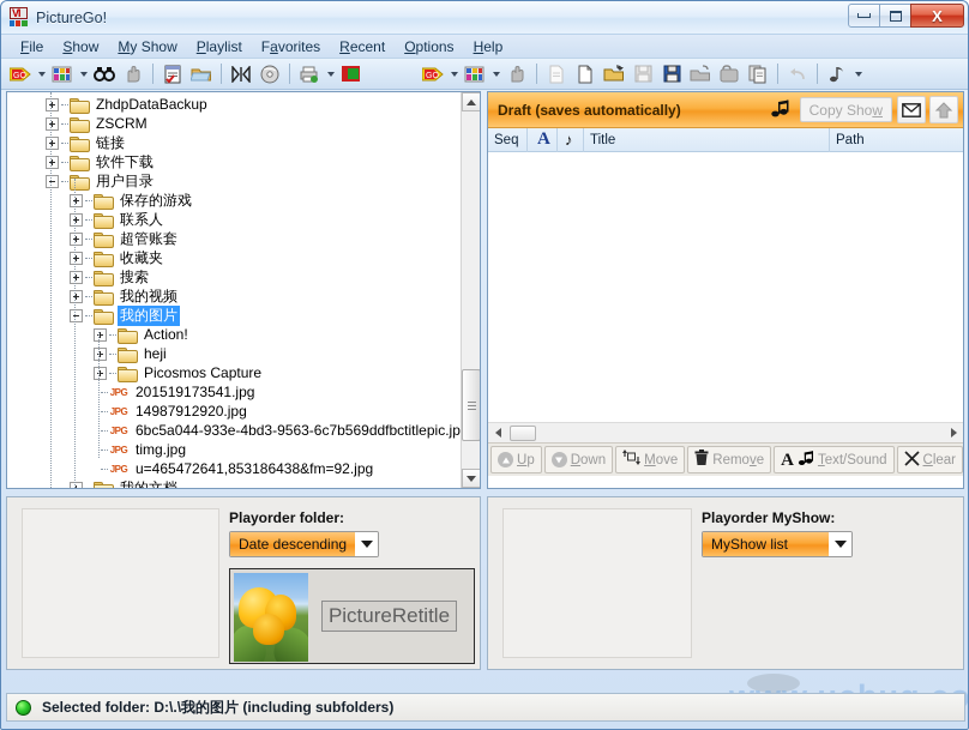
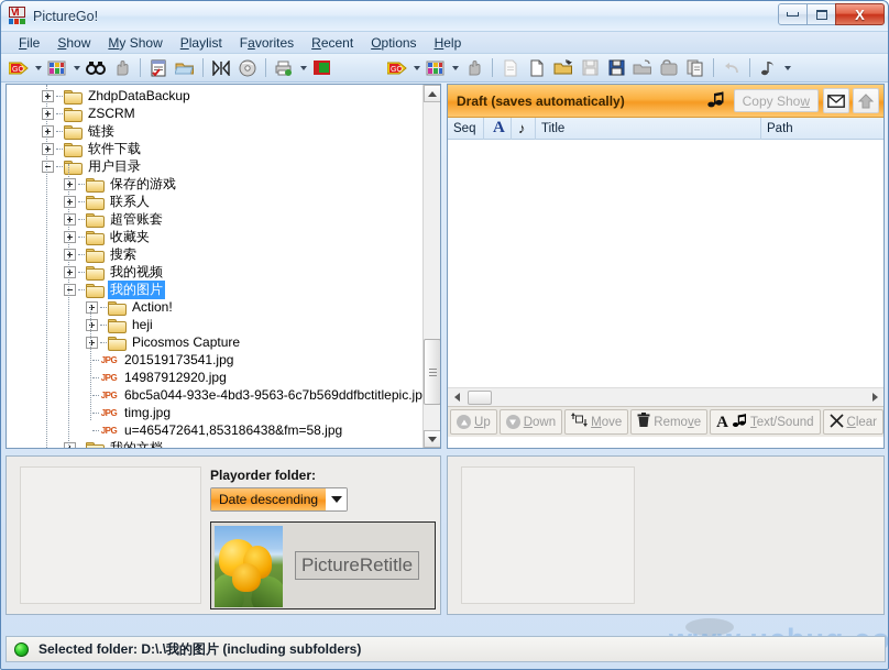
  VI
  PictureGo!
  X
  File
  Show
  My Show
  Playlist
  Favorites
  Recent
  Options
  Help
  ZhdpDataBackup
  ZSCRM
  链接
  软件下载
  用户目录
  保存的游戏
  联系人
  超管账套
  收藏夹
  搜索
  我的视频
  我的图片
  Action!
  heji
  Picosmos Capture
  JPG
  201519173541.jpg
  JPG
  14987912920.jpg
  JPG
  6bc5a044-933e-4bd3-9563-6c7b569ddfbctitlepic.jp
  JPG
  timg.jpg
  JPG
- u=465472641,853186438&fm=92.jpg
+ u=465472641,853186438&fm=58.jpg
  我的文档
  Draft (saves automatically)
  Copy Sho
  w
  Seq
  A
  ♪
  Title
  Path
  Up
  Down
  Move
  Remove
  A
  Text/Sound
  Clear
  Playorder folder:
  Date descending
  PictureRetitle
- Playorder MyShow:
- MyShow list
  Selected folder: D:\.\我的图片 (including subfolders)
